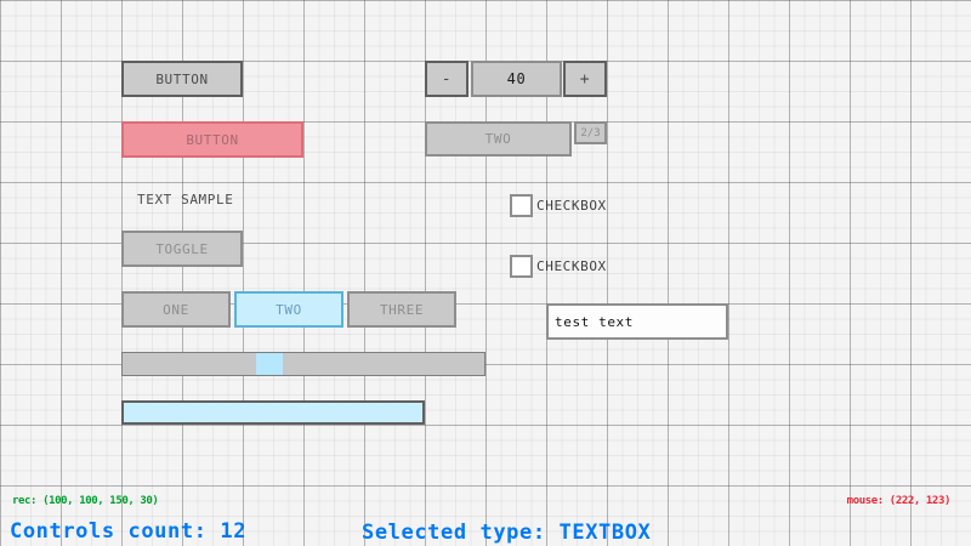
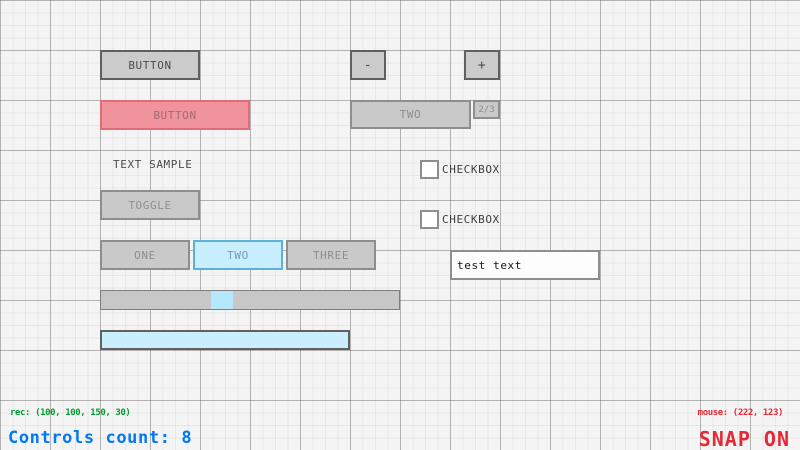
  BUTTON
  BUTTON
  TEXT SAMPLE
  TOGGLE
  ONE
  TWO
  THREE
  -
- 40
  +
  TWO
  2/3
  CHECKBOX
  CHECKBOX
  test text
  rec: (100, 100, 150, 30)
- Controls count: 12
+ Controls count: 8
- Selected type: TEXTBOX
  mouse: (222, 123)
+ SNAP ON
